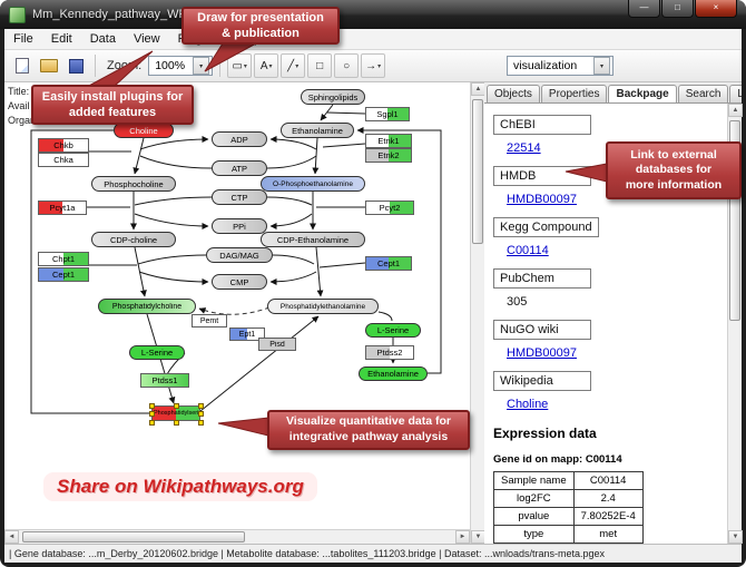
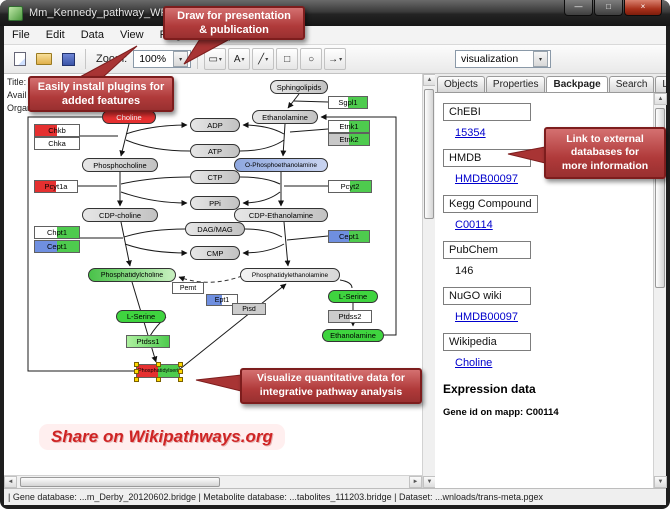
  —
  □
  ×
  File
  Edit
  Data
  View
  Zoo:
  100%
  ▭
  A
  ╱
  □
  ○
  →
  visualization
  Title:
  Avail
  Orga
  Share on Wikipathways.org
  Sphingolipids
  Sgpl1
  Choline
  Ethanolamine
  ADP
  Chkb
  Chka
  Etnk1
  Etnk2
  ATP
  Phosphocholine
  CTP
  Pcyt1a
  Pcyt2
  PPi
  CDP-choline
  CDP-Ethanolamine
  DAG/MAG
  Chpt1
  Cept1
  Cept1
  CMP
  L-Serine
  Ptdss1
  L-Serine
  Ptdss2
  Ethanolamine
  Objects
  Properties
  Backpage
  Search
  ChEBI
- 22514
+ 15354
  HMDB
  HMDB00097
  Kegg Compound
  C00114
  PubChem
- 305
+ 146
  NuGO wiki
  HMDB00097
  Wikipedia
  Choline
  Expression data
  Gene id on mapp: C00114
- Sample name	C00114
- log2FC	2.4
- pvalue	7.80252E-4
- type	met
  | Gene database: ...m_Derby_20120602.bridge | Metabolite database: ...tabolites_111203.bridge | Dataset: ...wnloads/trans-meta.pgex
  Draw for presentation
  & publication
  Easily install plugins for
  added features
  Link to external
  databases for
  more information
  Visualize quantitative data for
  integrative pathway analysis
